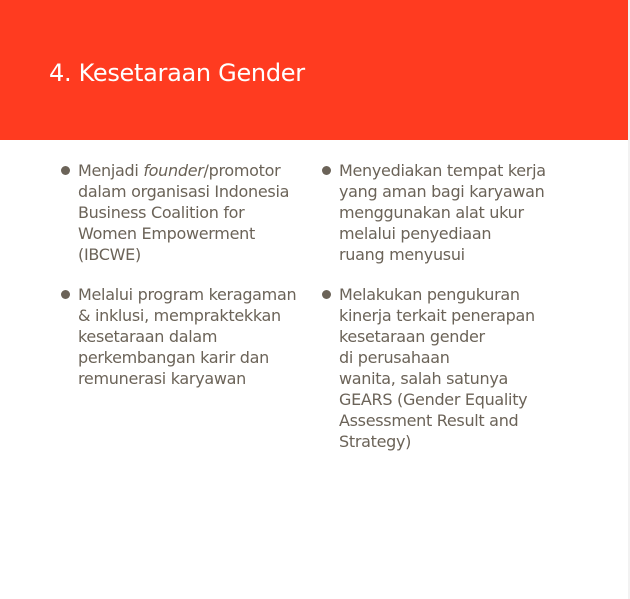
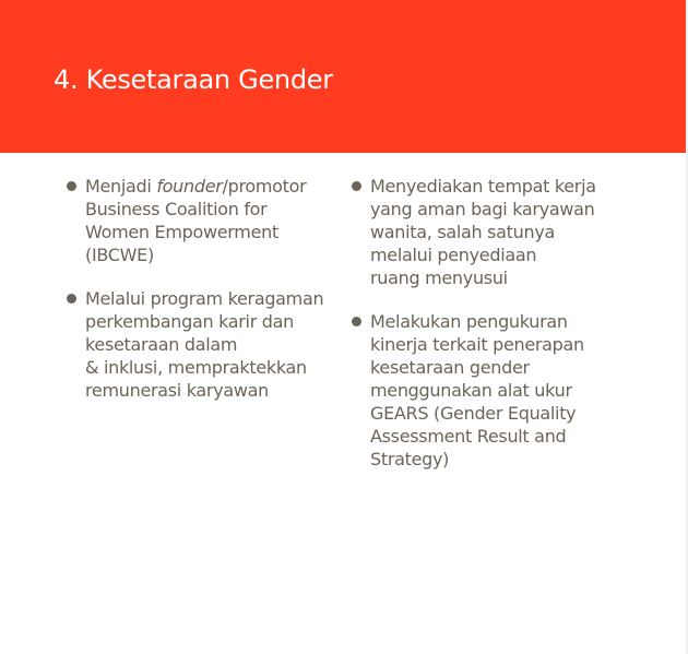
  4. Kesetaraan Gender
  Menjadi founder/promotor
- dalam organisasi Indonesia
  Business Coalition for
  Women Empowerment
  (IBCWE)
  Melalui program keragaman
- & inklusi, mempraktekkan
+ perkembangan karir dan
  kesetaraan dalam
- perkembangan karir dan
+ & inklusi, mempraktekkan
  remunerasi karyawan
  Menyediakan tempat kerja
  yang aman bagi karyawan
- menggunakan alat ukur
+ wanita, salah satunya
  melalui penyediaan
  ruang menyusui
  Melakukan pengukuran
  kinerja terkait penerapan
  kesetaraan gender
- di perusahaan
- wanita, salah satunya
+ menggunakan alat ukur
  GEARS (Gender Equality
  Assessment Result and
  Strategy)
